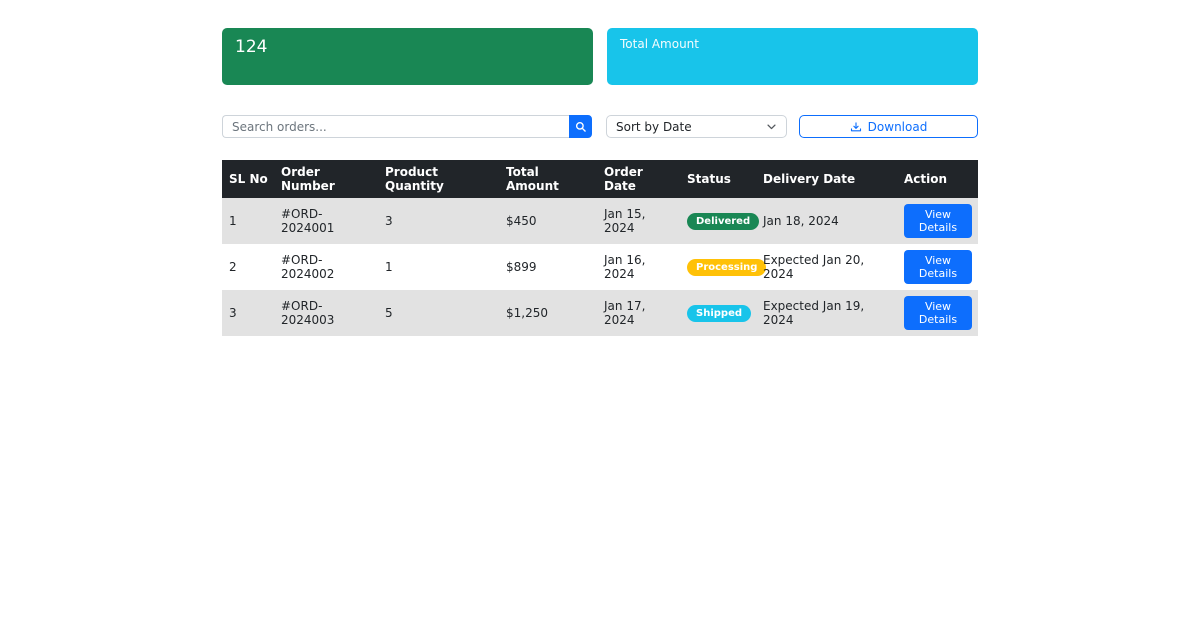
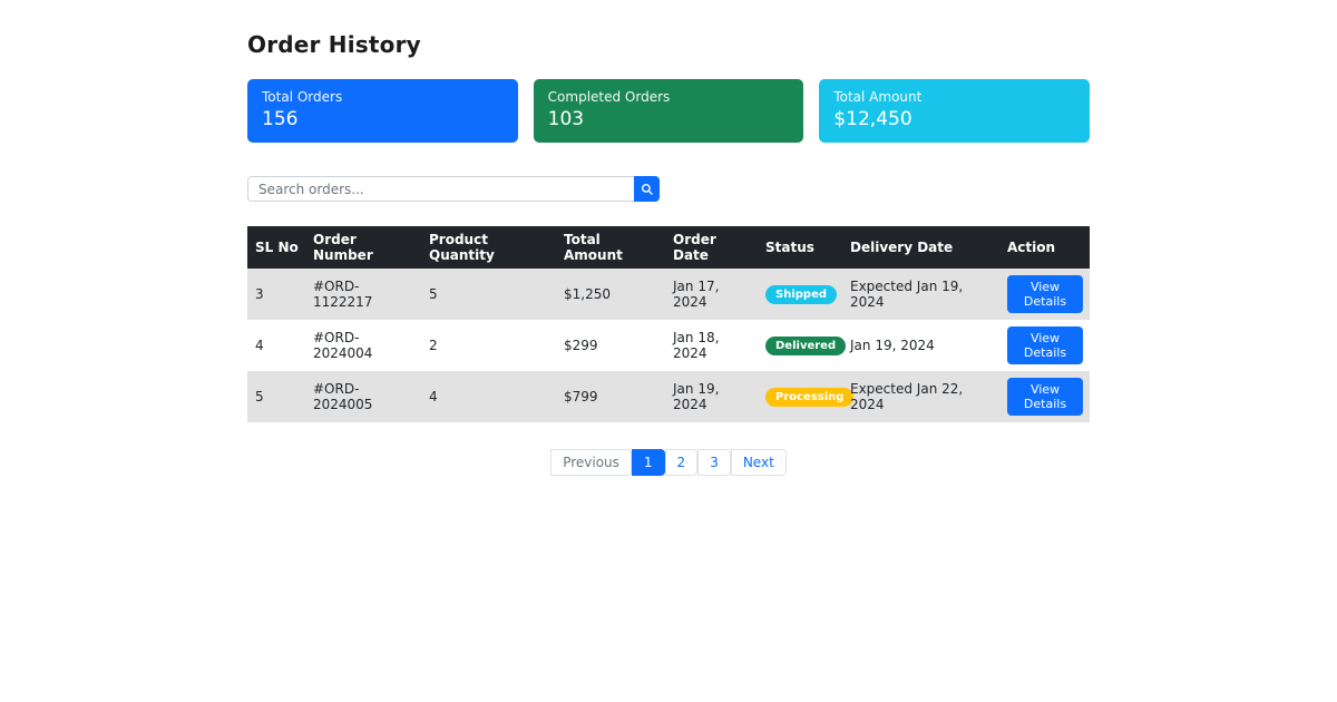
+ Order History
+ Total Orders
+ 156
+ Completed Orders
- 124
+ 103
  Total Amount
+ $12,450
  Search orders...
- Sort by Date
- Download
  SL No	Order Number	Product Quantity	Total Amount	Order Date	Status	Delivery Date	Action
- 1	#ORD-2024001	3	$450	Jan 15, 2024	Delivered	Jan 18, 2024	View Details
- 2	#ORD-2024002	1	$899	Jan 16, 2024	Processing	Expected Jan 20, 2024	View Details
- 3	#ORD-2024003	5	$1,250	Jan 17, 2024	Shipped	Expected Jan 19, 2024	View Details
+ 3	#ORD-1122217	5	$1,250	Jan 17, 2024	Shipped	Expected Jan 19, 2024	View Details
+ 4	#ORD-2024004	2	$299	Jan 18, 2024	Delivered	Jan 19, 2024	View Details
+ 5	#ORD-2024005	4	$799	Jan 19, 2024	Processing	Expected Jan 22, 2024	View Details
+ Previous
+ 1
+ 2
+ 3
+ Next
